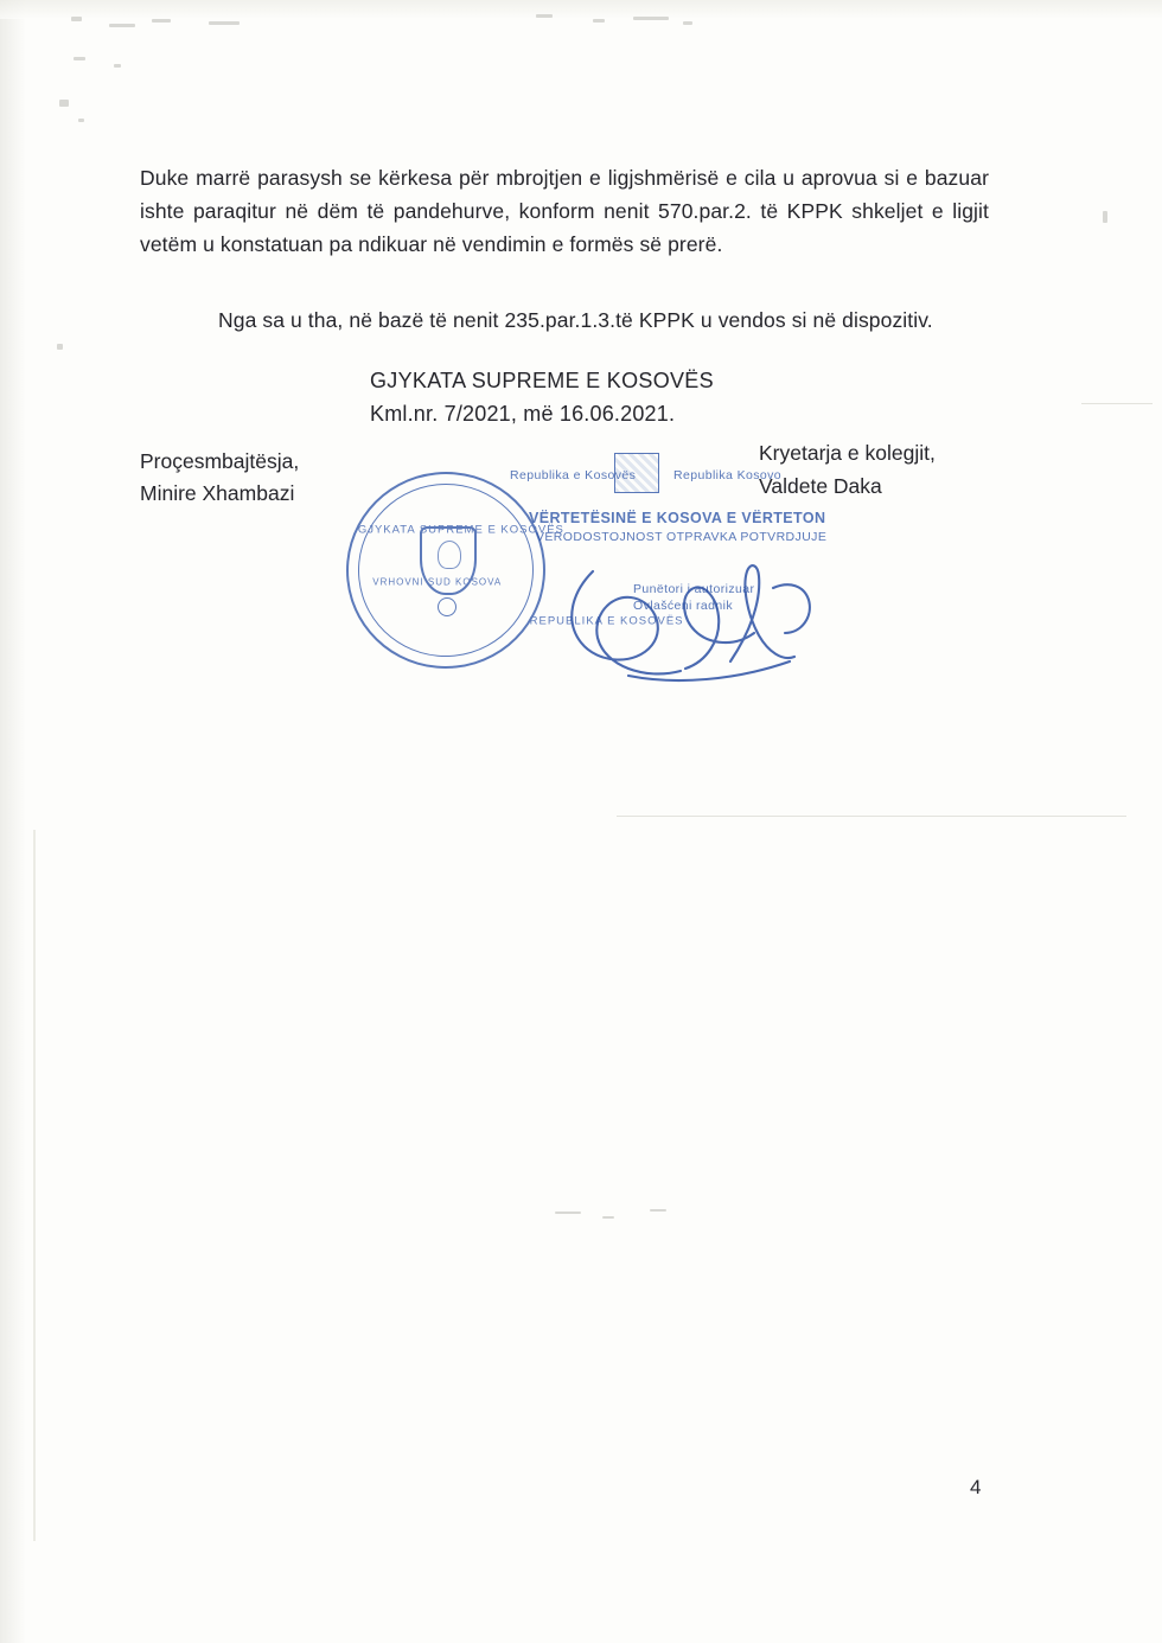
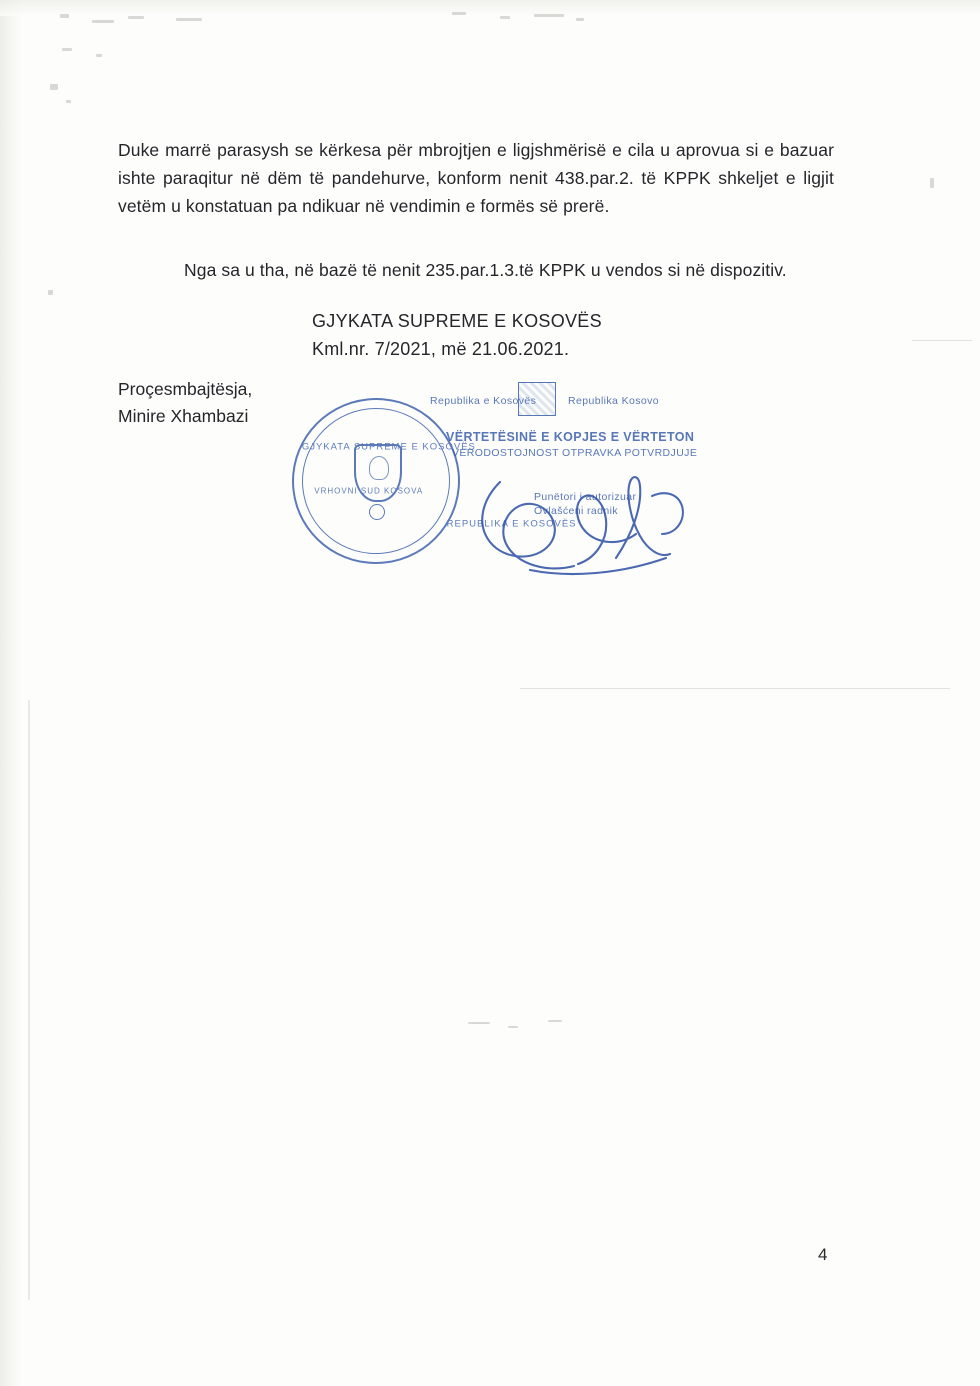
- Duke marrë parasysh se kërkesa për mbrojtjen e ligjshmërisë e cila u aprovua si e bazuar ishte paraqitur në dëm të pandehurve, konform nenit 570.par.2. të KPPK shkeljet e ligjit vetëm u konstatuan pa ndikuar në vendimin e formës së prerë.
+ Duke marrë parasysh se kërkesa për mbrojtjen e ligjshmërisë e cila u aprovua si e bazuar ishte paraqitur në dëm të pandehurve, konform nenit 438.par.2. të KPPK shkeljet e ligjit vetëm u konstatuan pa ndikuar në vendimin e formës së prerë.
  Nga sa u tha, në bazë të nenit 235.par.1.3.të KPPK u vendos si në dispozitiv.
  GJYKATA SUPREME E KOSOVËS
- Kml.nr. 7/2021, më 16.06.2021.
+ Kml.nr. 7/2021, më 21.06.2021.
  Proçesmbajtësja,
  Minire Xhambazi
- Kryetarja e kolegjit,
- Valdete Daka
  GJYKATA SUPREME E KOSOVËS
  REPUBLIKA E KOSOVËS
  VRHOVNI SUD KOSOVA
  Republika e Kosovës
  Republika Kosovo
- VËRTETËSINË E KOSOVA E VËRTETON
+ VËRTETËSINË E KOPJES E VËRTETON
  VERODOSTOJNOST OTPRAVKA POTVRDJUJE
  Punëtori i autorizuar
  Ovlašćeni radnik
  4
